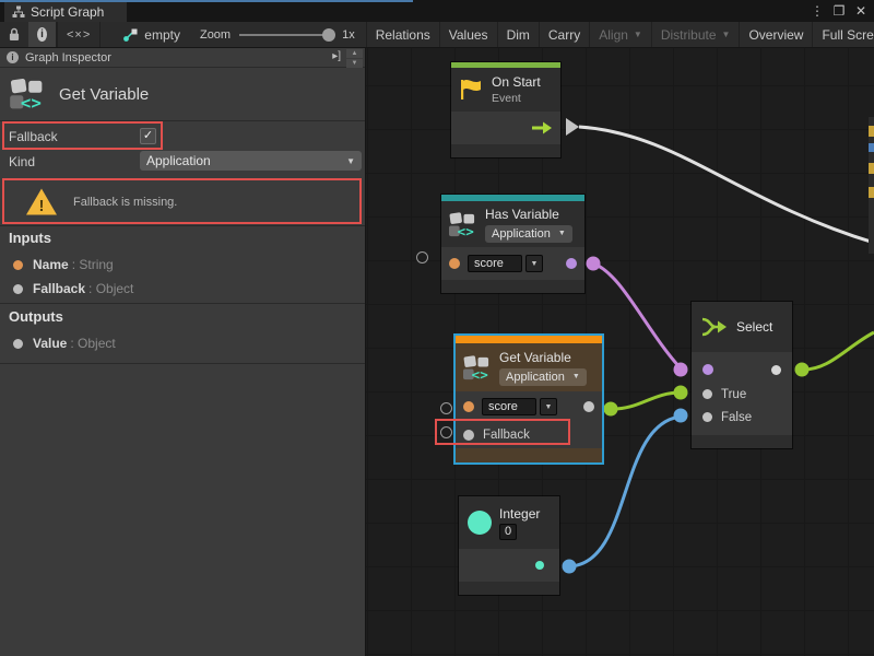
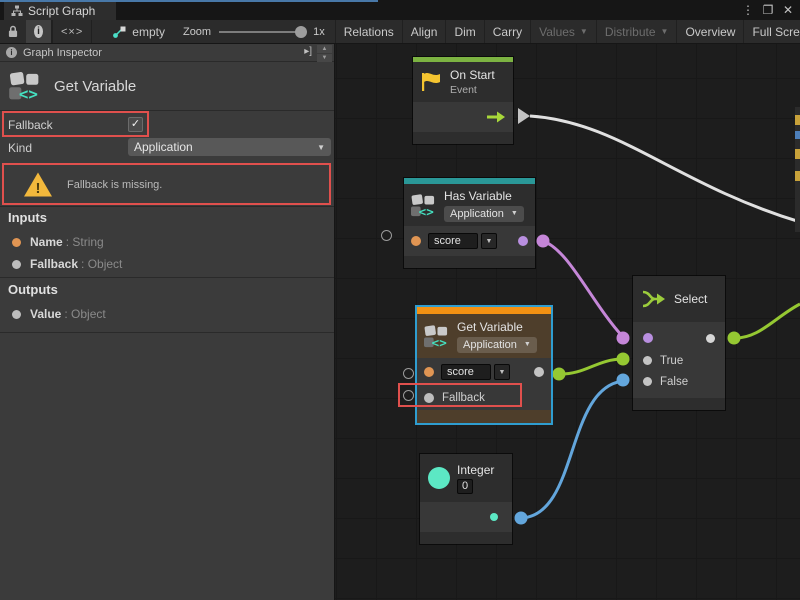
  Script Graph
  ⋮
  ❐
  ✕
  i
  <×>
  empty
  Zoom
  1x
  Relations
- Values
+ Align
  Dim
  Carry
- Align
+ Values
  ▼
  Distribute
  ▼
  Overview
  Full Scre
  i
  Graph Inspector
  ▸]
  <>
  Get Variable
  Fallback
  ✓
  Kind
  Application
  ▼
  !
  Fallback is missing.
  Inputs
  Name
  : String
  Fallback
  : Object
  Outputs
  Value
  : Object
  On Start
  Event
  <>
  Has Variable
  Application
  score
  <>
  Get Variable
  Application
  score
  Fallback
  Select
  True
  False
  Integer
  0
